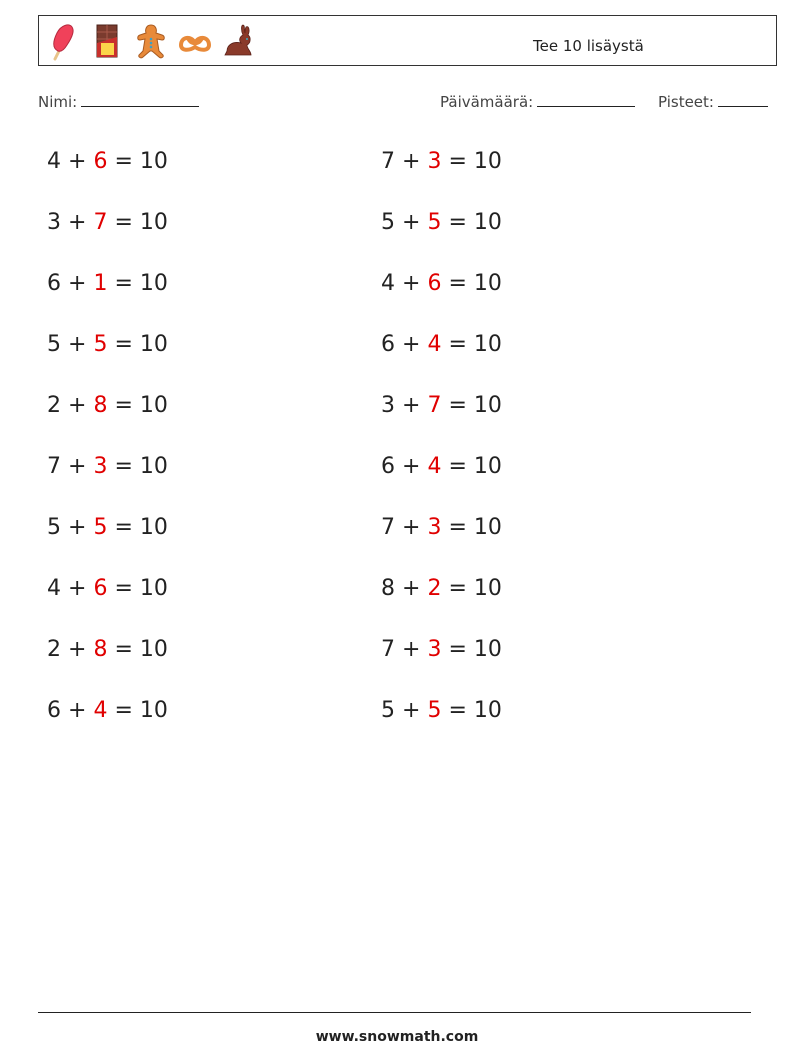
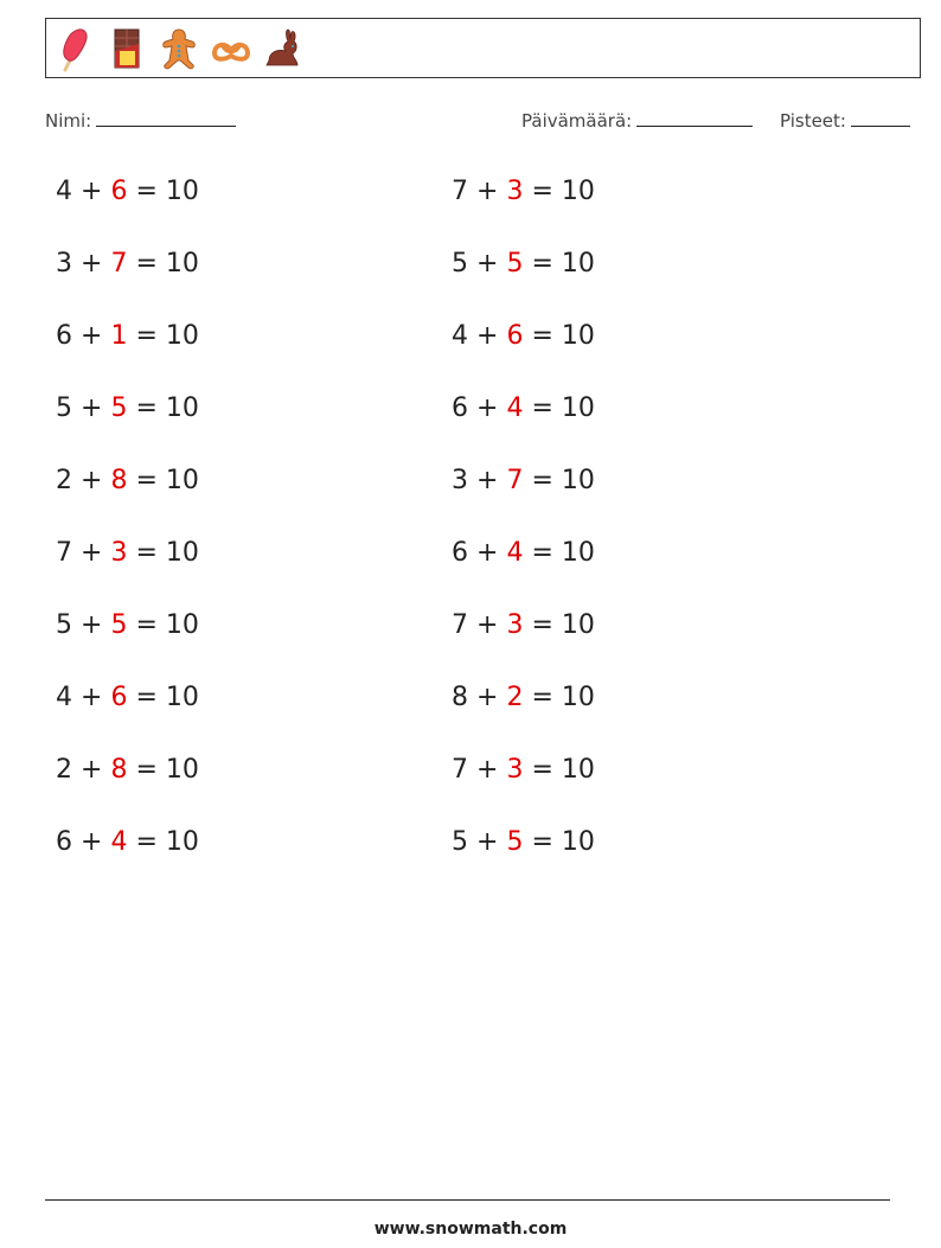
- Tee 10 lisäystä
  Nimi:
  Päivämäärä:
  Pisteet:
  4 + 6 = 10
  3 + 7 = 10
  6 + 1 = 10
  5 + 5 = 10
  2 + 8 = 10
  7 + 3 = 10
  5 + 5 = 10
  4 + 6 = 10
  2 + 8 = 10
  6 + 4 = 10
  7 + 3 = 10
  5 + 5 = 10
  4 + 6 = 10
  6 + 4 = 10
  3 + 7 = 10
  6 + 4 = 10
  7 + 3 = 10
  8 + 2 = 10
  7 + 3 = 10
  5 + 5 = 10
  www.snowmath.com
